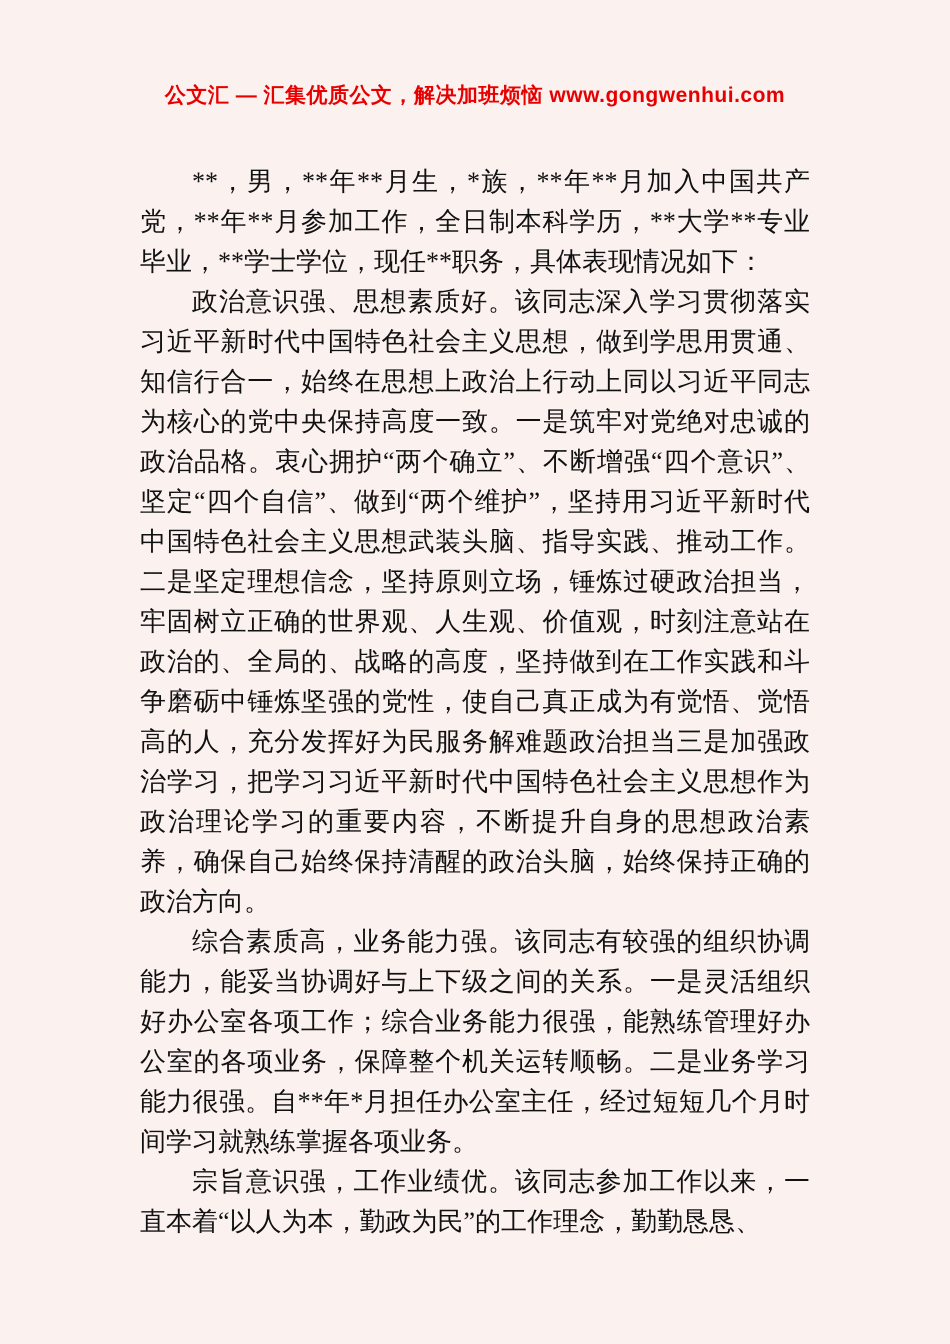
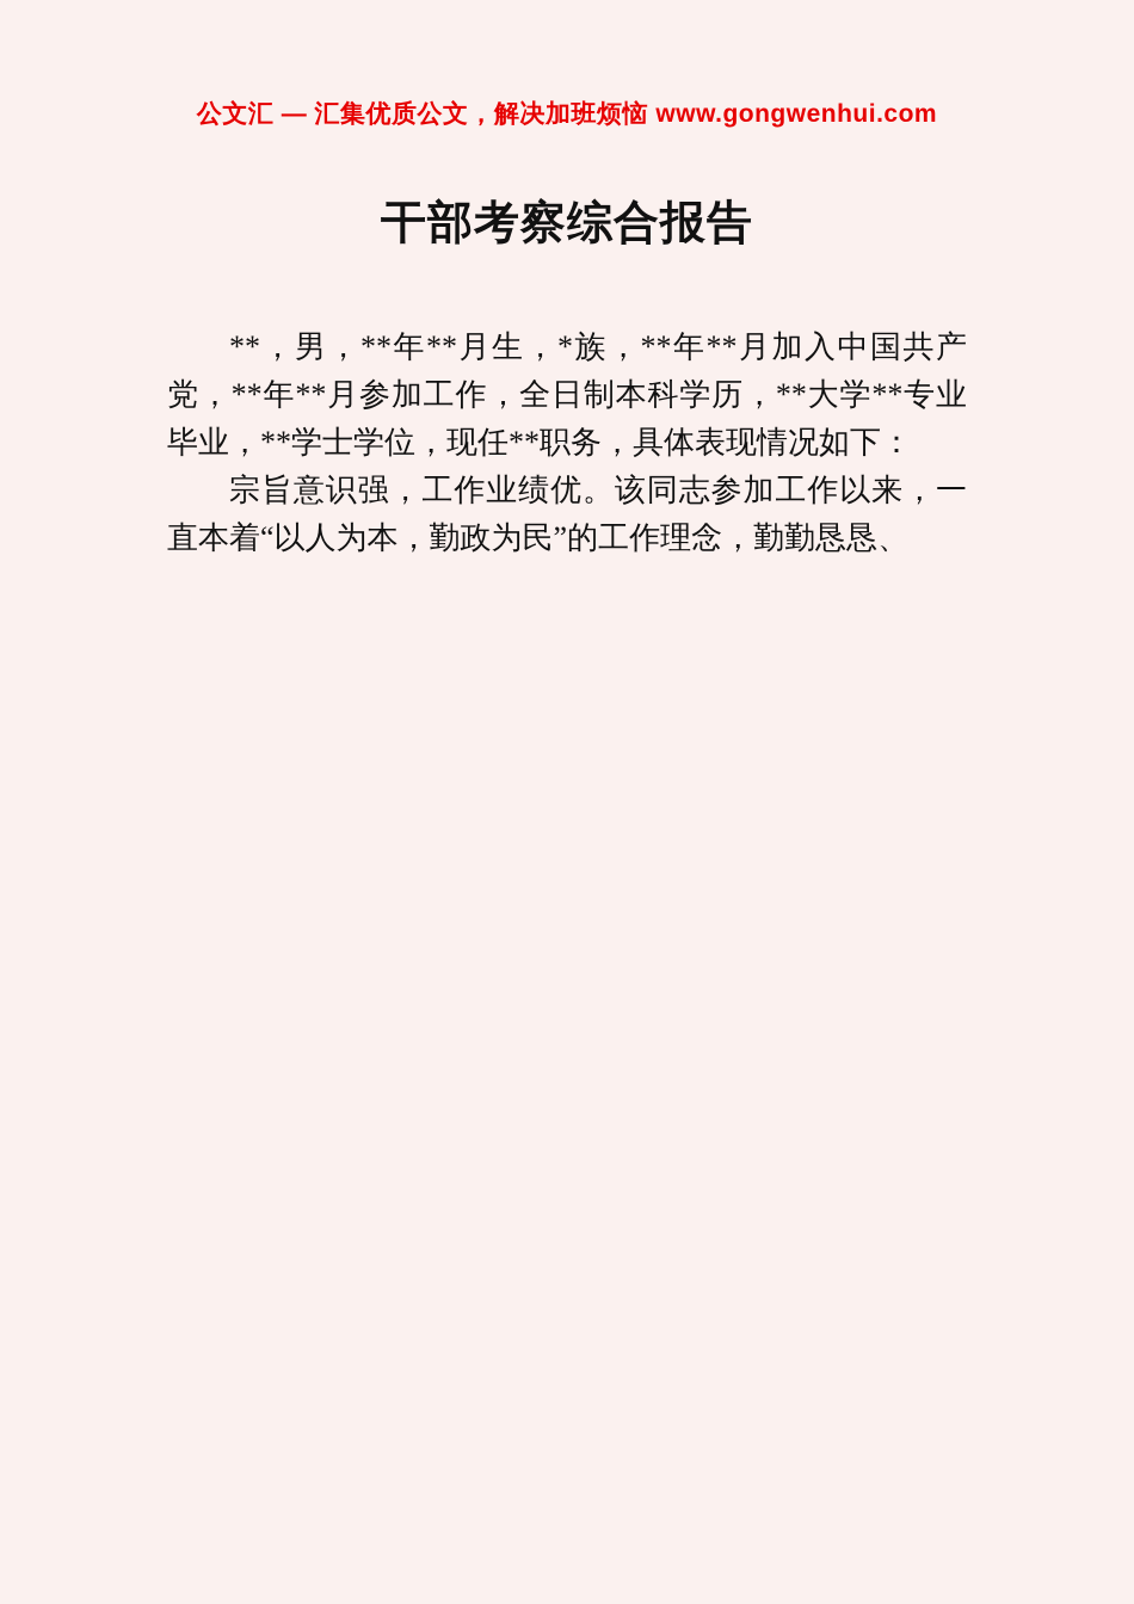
  公文汇 — 汇集优质公文，解决加班烦恼 www.gongwenhui.com
+ 干部考察综合报告
  **，男，**年**月生，*族，**年**月加入中国共产党，**年**月参加工作，全日制本科学历，**大学**专业毕业，**学士学位，现任**职务，具体表现情况如下：
- 政治意识强、思想素质好。该同志深入学习贯彻落实习近平新时代中国特色社会主义思想，做到学思用贯通、知信行合一，始终在思想上政治上行动上同以习近平同志为核心的党中央保持高度一致。一是筑牢对党绝对忠诚的政治品格。衷心拥护“两个确立”、不断增强“四个意识”、坚定“四个自信”、做到“两个维护”，坚持用习近平新时代中国特色社会主义思想武装头脑、指导实践、推动工作。二是坚定理想信念，坚持原则立场，锤炼过硬政治担当，牢固树立正确的世界观、人生观、价值观，时刻注意站在政治的、全局的、战略的高度，坚持做到在工作实践和斗争磨砺中锤炼坚强的党性，使自己真正成为有觉悟、觉悟高的人，充分发挥好为民服务解难题政治担当三是加强政治学习，把学习习近平新时代中国特色社会主义思想作为政治理论学习的重要内容，不断提升自身的思想政治素养，确保自己始终保持清醒的政治头脑，始终保持正确的政治方向。
- 综合素质高，业务能力强。该同志有较强的组织协调能力，能妥当协调好与上下级之间的关系。一是灵活组织好办公室各项工作；综合业务能力很强，能熟练管理好办公室的各项业务，保障整个机关运转顺畅。二是业务学习能力很强。自**年*月担任办公室主任，经过短短几个月时间学习就熟练掌握各项业务。
  宗旨意识强，工作业绩优。该同志参加工作以来，一直本着“以人为本，勤政为民”的工作理念，勤勤恳恳、
